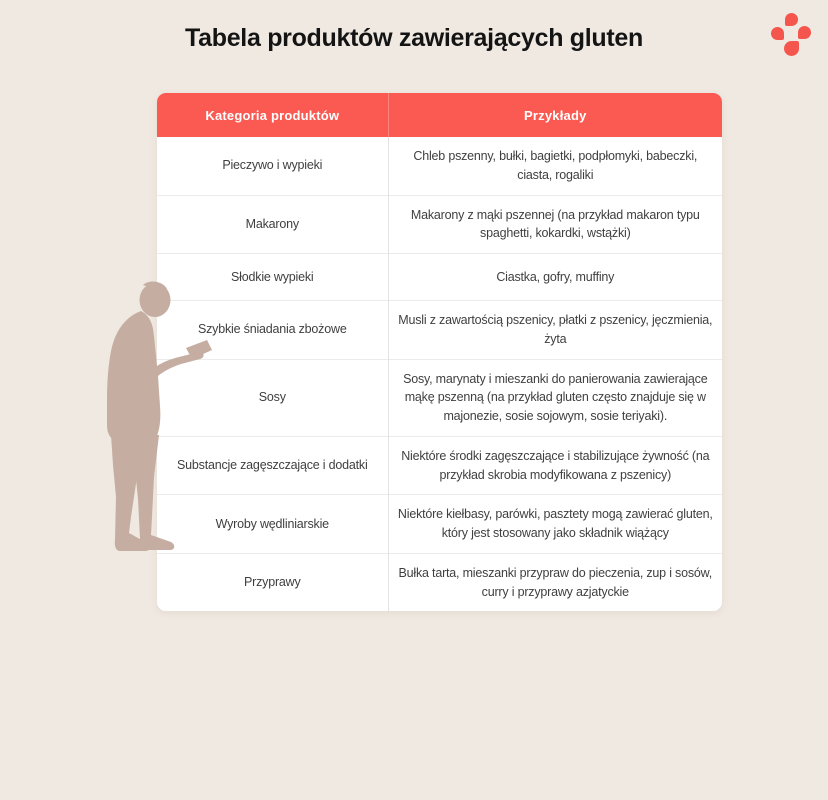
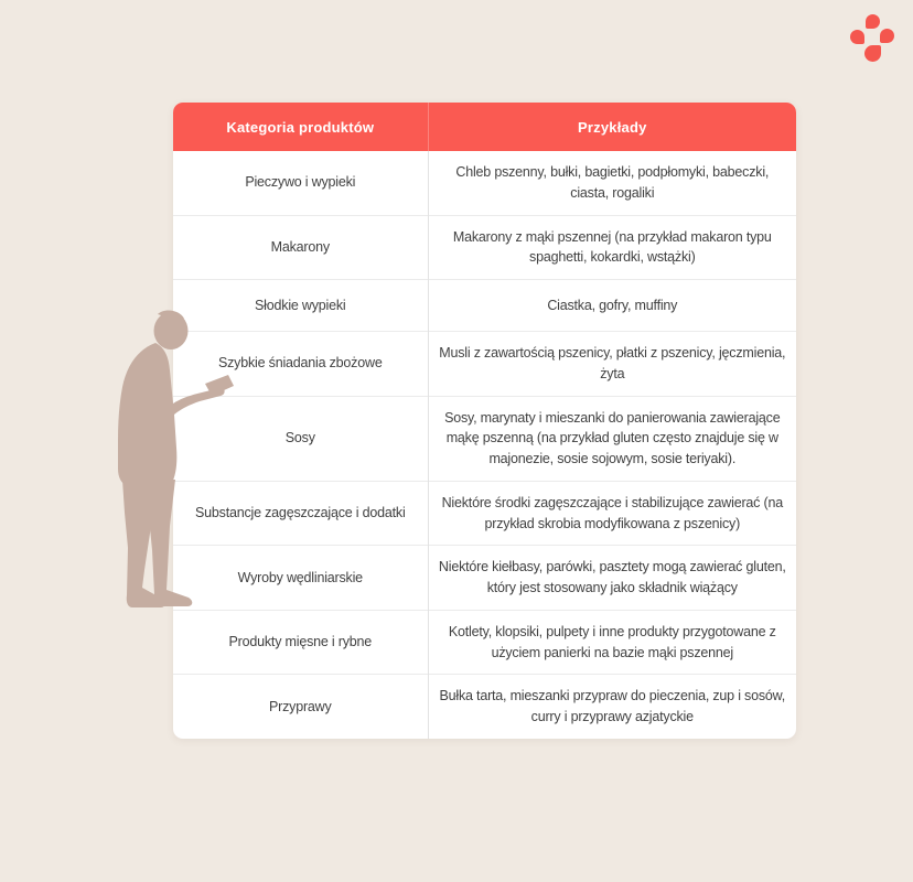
- Tabela produktów zawierających gluten
  Kategoria produktów	Przykłady
  Pieczywo i wypieki	Chleb pszenny, bułki, bagietki, podpłomyki, babeczki, ciasta, rogaliki
  Makarony	Makarony z mąki pszennej (na przykład makaron typu spaghetti, kokardki, wstążki)
  Słodkie wypieki	Ciastka, gofry, muffiny
  Szybkie śniadania zbożowe	Musli z zawartością pszenicy, płatki z pszenicy, jęczmienia, żyta
  Sosy	Sosy, marynaty i mieszanki do panierowania zawierające mąkę pszenną (na przykład gluten często znajduje się w majonezie, sosie sojowym, sosie teriyaki).
- Substancje zagęszczające i dodatki	Niektóre środki zagęszczające i stabilizujące żywność (na przykład skrobia modyfikowana z pszenicy)
+ Substancje zagęszczające i dodatki	Niektóre środki zagęszczające i stabilizujące zawierać (na przykład skrobia modyfikowana z pszenicy)
  Wyroby wędliniarskie	Niektóre kiełbasy, parówki, pasztety mogą zawierać gluten, który jest stosowany jako składnik wiążący
+ Produkty mięsne i rybne	Kotlety, klopsiki, pulpety i inne produkty przygotowane z użyciem panierki na bazie mąki pszennej
  Przyprawy	Bułka tarta, mieszanki przypraw do pieczenia, zup i sosów, curry i przyprawy azjatyckie
